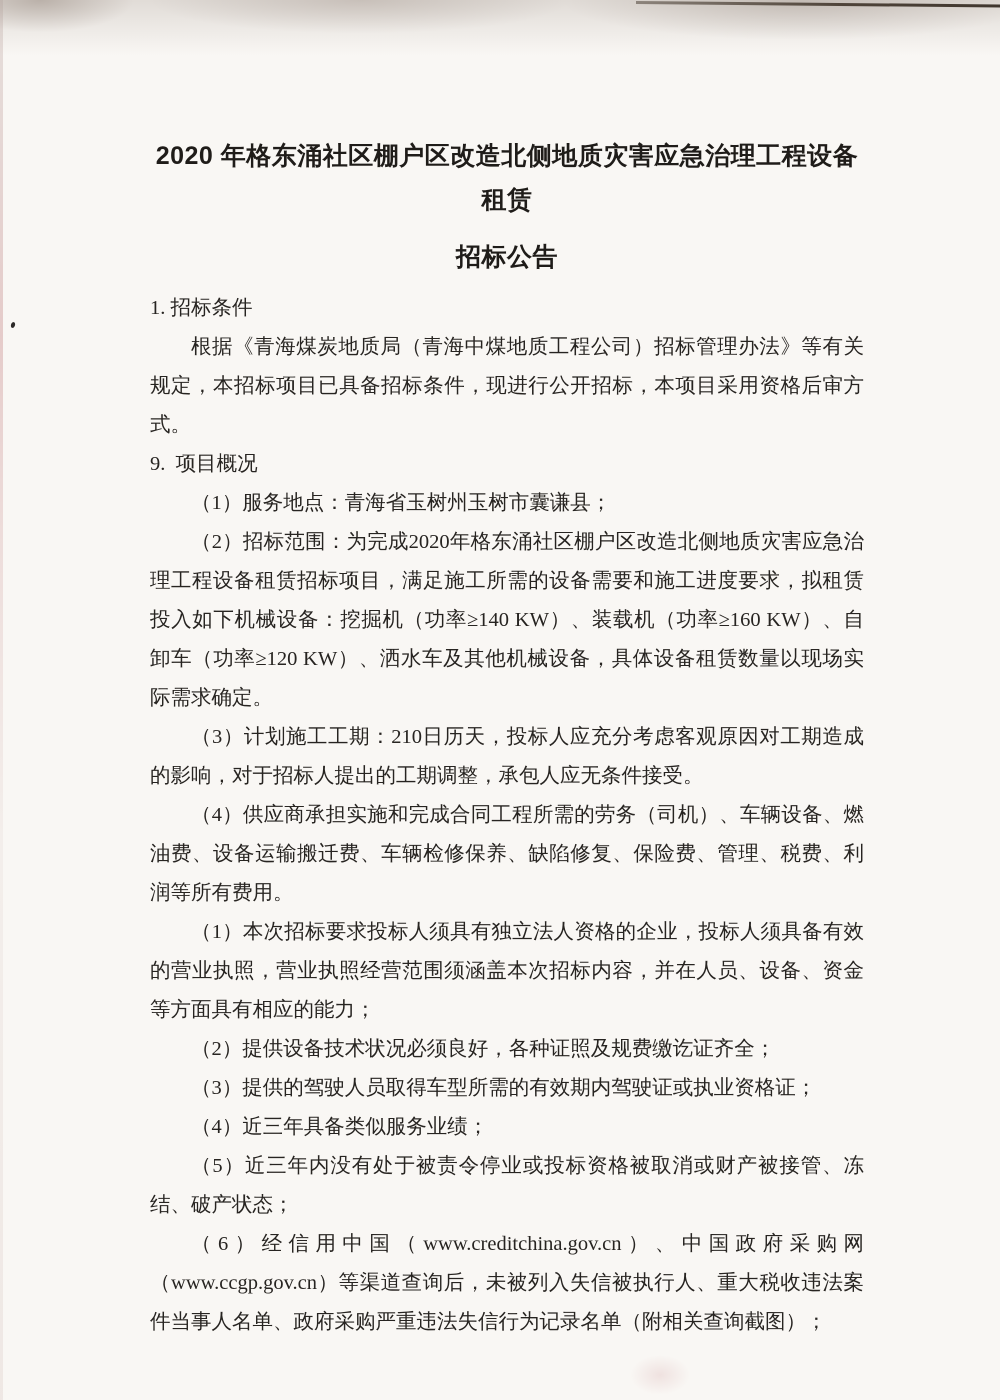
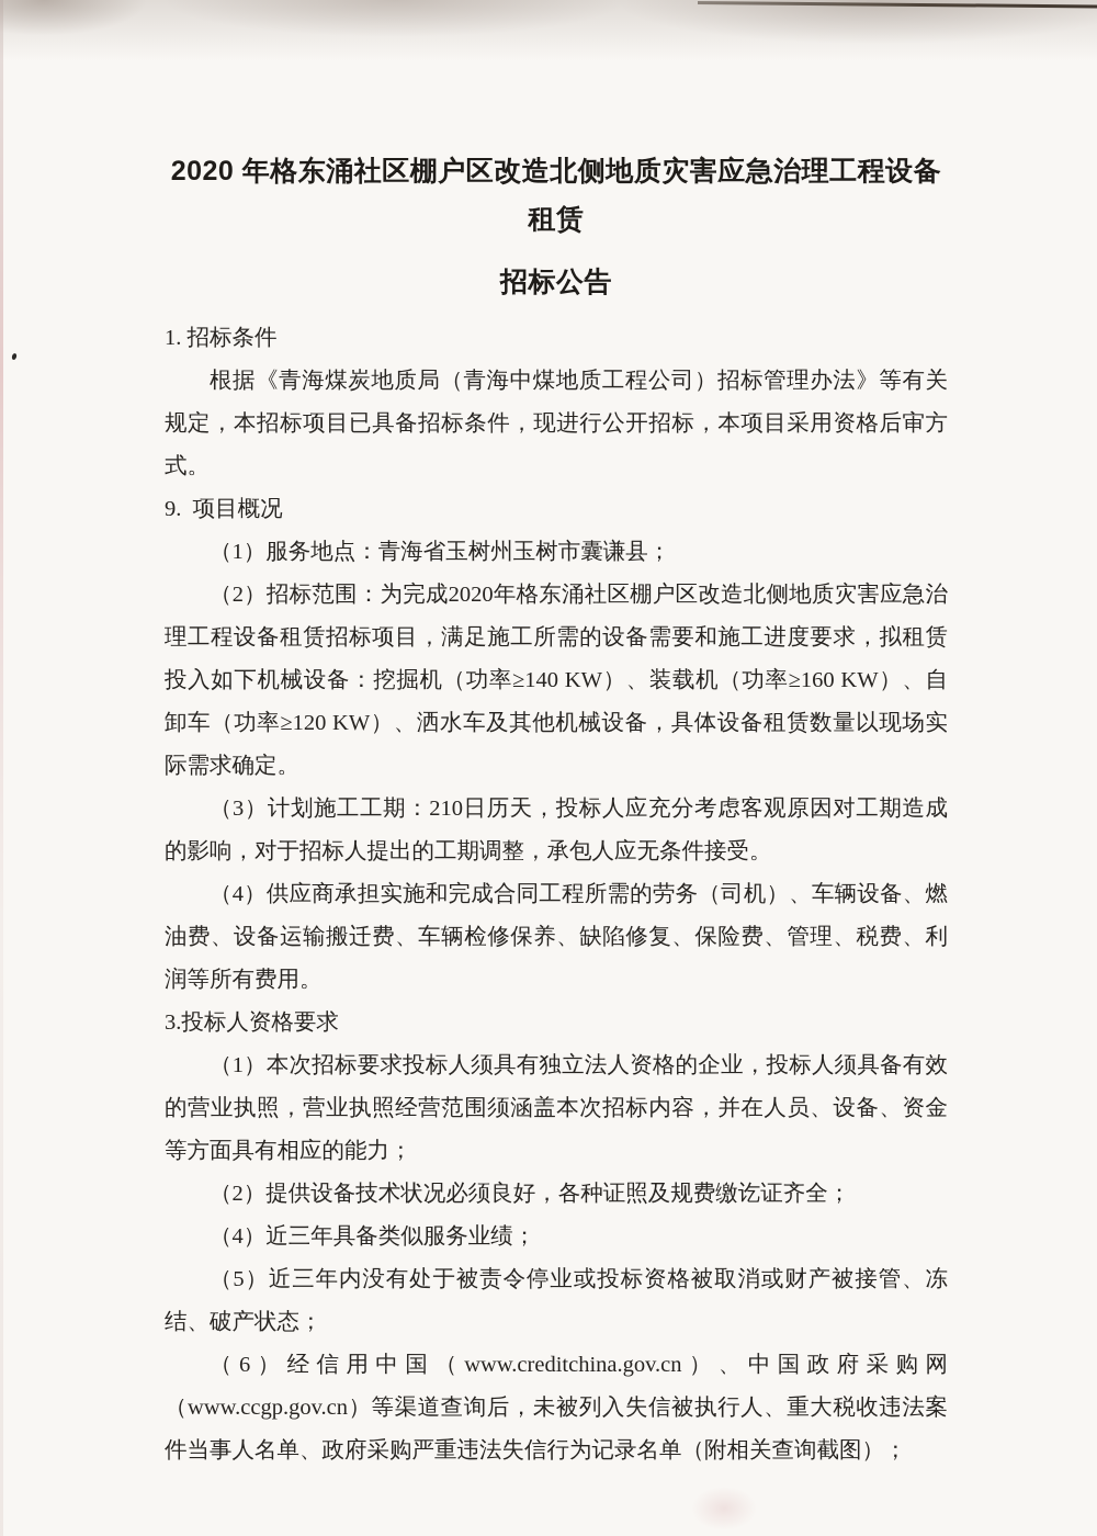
  2020 年格东涌社区棚户区改造北侧地质灾害应急治理工程设备租赁
  招标公告
  1. 招标条件
  根据《青海煤炭地质局（青海中煤地质工程公司）招标管理办法》等有关规定，本招标项目已具备招标条件，现进行公开招标，本项目采用资格后审方式。
  9. 项目概况
  （1）服务地点：青海省玉树州玉树市囊谦县；
  （2）招标范围：为完成2020年格东涌社区棚户区改造北侧地质灾害应急治理工程设备租赁招标项目，满足施工所需的设备需要和施工进度要求，拟租赁投入如下机械设备：挖掘机（功率≥140 KW）、装载机（功率≥160 KW）、自卸车（功率≥120 KW）、洒水车及其他机械设备，具体设备租赁数量以现场实际需求确定。
  （3）计划施工工期：210日历天，投标人应充分考虑客观原因对工期造成的影响，对于招标人提出的工期调整，承包人应无条件接受。
  （4）供应商承担实施和完成合同工程所需的劳务（司机）、车辆设备、燃油费、设备运输搬迁费、车辆检修保养、缺陷修复、保险费、管理、税费、利润等所有费用。
+ 3.投标人资格要求
  （1）本次招标要求投标人须具有独立法人资格的企业，投标人须具备有效的营业执照，营业执照经营范围须涵盖本次招标内容，并在人员、设备、资金等方面具有相应的能力；
  （2）提供设备技术状况必须良好，各种证照及规费缴讫证齐全；
- （3）提供的驾驶人员取得车型所需的有效期内驾驶证或执业资格证；
  （4）近三年具备类似服务业绩；
  （5）近三年内没有处于被责令停业或投标资格被取消或财产被接管、冻结、破产状态；
  （6）经信用中国（www.creditchina.gov.cn）、中国政府采购网（www.ccgp.gov.cn）等渠道查询后，未被列入失信被执行人、重大税收违法案件当事人名单、政府采购严重违法失信行为记录名单（附相关查询截图）；
